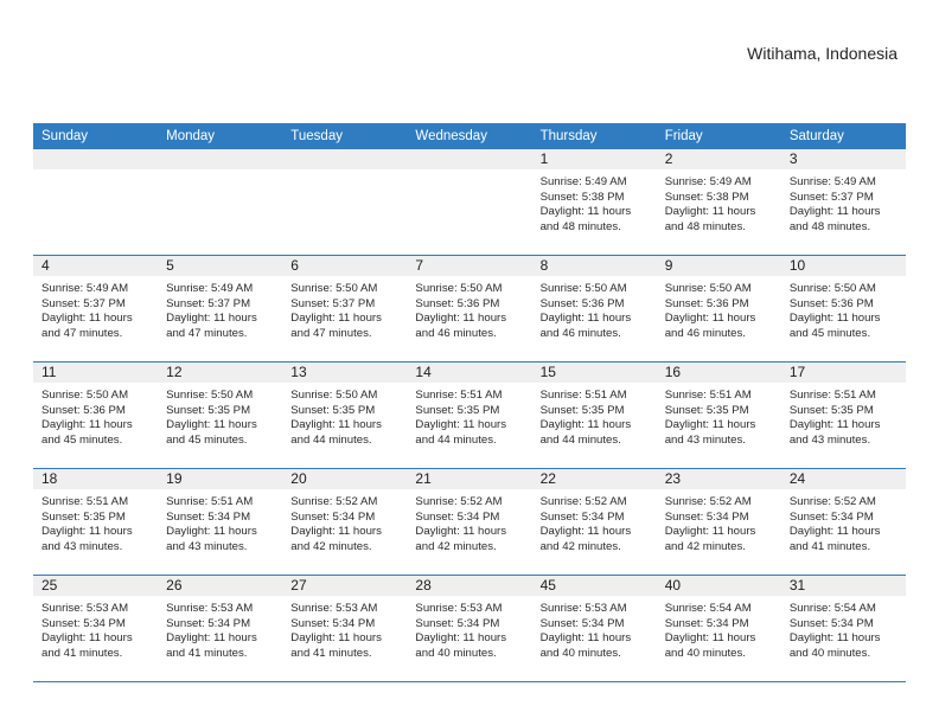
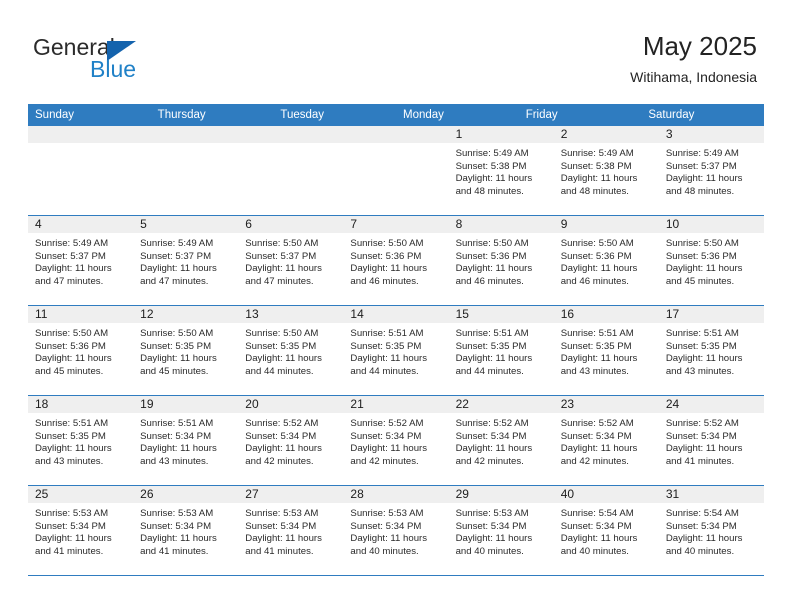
+ General
+ Blue
+ May 2025
  Witihama, Indonesia
  Sunday
- Monday
+ Thursday
  Tuesday
- Wednesday
- Thursday
+ Monday
  Friday
  Saturday
  1
  Sunrise: 5:49 AM
  Sunset: 5:38 PM
  Daylight: 11 hours
  and 48 minutes.
  2
  Sunrise: 5:49 AM
  Sunset: 5:38 PM
  Daylight: 11 hours
  and 48 minutes.
  3
  Sunrise: 5:49 AM
  Sunset: 5:37 PM
  Daylight: 11 hours
  and 48 minutes.
  4
  Sunrise: 5:49 AM
  Sunset: 5:37 PM
  Daylight: 11 hours
  and 47 minutes.
  5
  Sunrise: 5:49 AM
  Sunset: 5:37 PM
  Daylight: 11 hours
  and 47 minutes.
  6
  Sunrise: 5:50 AM
  Sunset: 5:37 PM
  Daylight: 11 hours
  and 47 minutes.
  7
  Sunrise: 5:50 AM
  Sunset: 5:36 PM
  Daylight: 11 hours
  and 46 minutes.
  8
  Sunrise: 5:50 AM
  Sunset: 5:36 PM
  Daylight: 11 hours
  and 46 minutes.
  9
  Sunrise: 5:50 AM
  Sunset: 5:36 PM
  Daylight: 11 hours
  and 46 minutes.
  10
  Sunrise: 5:50 AM
  Sunset: 5:36 PM
  Daylight: 11 hours
  and 45 minutes.
  11
  Sunrise: 5:50 AM
  Sunset: 5:36 PM
  Daylight: 11 hours
  and 45 minutes.
  12
  Sunrise: 5:50 AM
  Sunset: 5:35 PM
  Daylight: 11 hours
  and 45 minutes.
  13
  Sunrise: 5:50 AM
  Sunset: 5:35 PM
  Daylight: 11 hours
  and 44 minutes.
  14
  Sunrise: 5:51 AM
  Sunset: 5:35 PM
  Daylight: 11 hours
  and 44 minutes.
  15
  Sunrise: 5:51 AM
  Sunset: 5:35 PM
  Daylight: 11 hours
  and 44 minutes.
  16
  Sunrise: 5:51 AM
  Sunset: 5:35 PM
  Daylight: 11 hours
  and 43 minutes.
  17
  Sunrise: 5:51 AM
  Sunset: 5:35 PM
  Daylight: 11 hours
  and 43 minutes.
  18
  Sunrise: 5:51 AM
  Sunset: 5:35 PM
  Daylight: 11 hours
  and 43 minutes.
  19
  Sunrise: 5:51 AM
  Sunset: 5:34 PM
  Daylight: 11 hours
  and 43 minutes.
  20
  Sunrise: 5:52 AM
  Sunset: 5:34 PM
  Daylight: 11 hours
  and 42 minutes.
  21
  Sunrise: 5:52 AM
  Sunset: 5:34 PM
  Daylight: 11 hours
  and 42 minutes.
  22
  Sunrise: 5:52 AM
  Sunset: 5:34 PM
  Daylight: 11 hours
  and 42 minutes.
  23
  Sunrise: 5:52 AM
  Sunset: 5:34 PM
  Daylight: 11 hours
  and 42 minutes.
  24
  Sunrise: 5:52 AM
  Sunset: 5:34 PM
  Daylight: 11 hours
  and 41 minutes.
  25
  Sunrise: 5:53 AM
  Sunset: 5:34 PM
  Daylight: 11 hours
  and 41 minutes.
  26
  Sunrise: 5:53 AM
  Sunset: 5:34 PM
  Daylight: 11 hours
  and 41 minutes.
  27
  Sunrise: 5:53 AM
  Sunset: 5:34 PM
  Daylight: 11 hours
  and 41 minutes.
  28
  Sunrise: 5:53 AM
  Sunset: 5:34 PM
  Daylight: 11 hours
  and 40 minutes.
- 45
+ 29
  Sunrise: 5:53 AM
  Sunset: 5:34 PM
  Daylight: 11 hours
  and 40 minutes.
  40
  Sunrise: 5:54 AM
  Sunset: 5:34 PM
  Daylight: 11 hours
  and 40 minutes.
  31
  Sunrise: 5:54 AM
  Sunset: 5:34 PM
  Daylight: 11 hours
  and 40 minutes.
